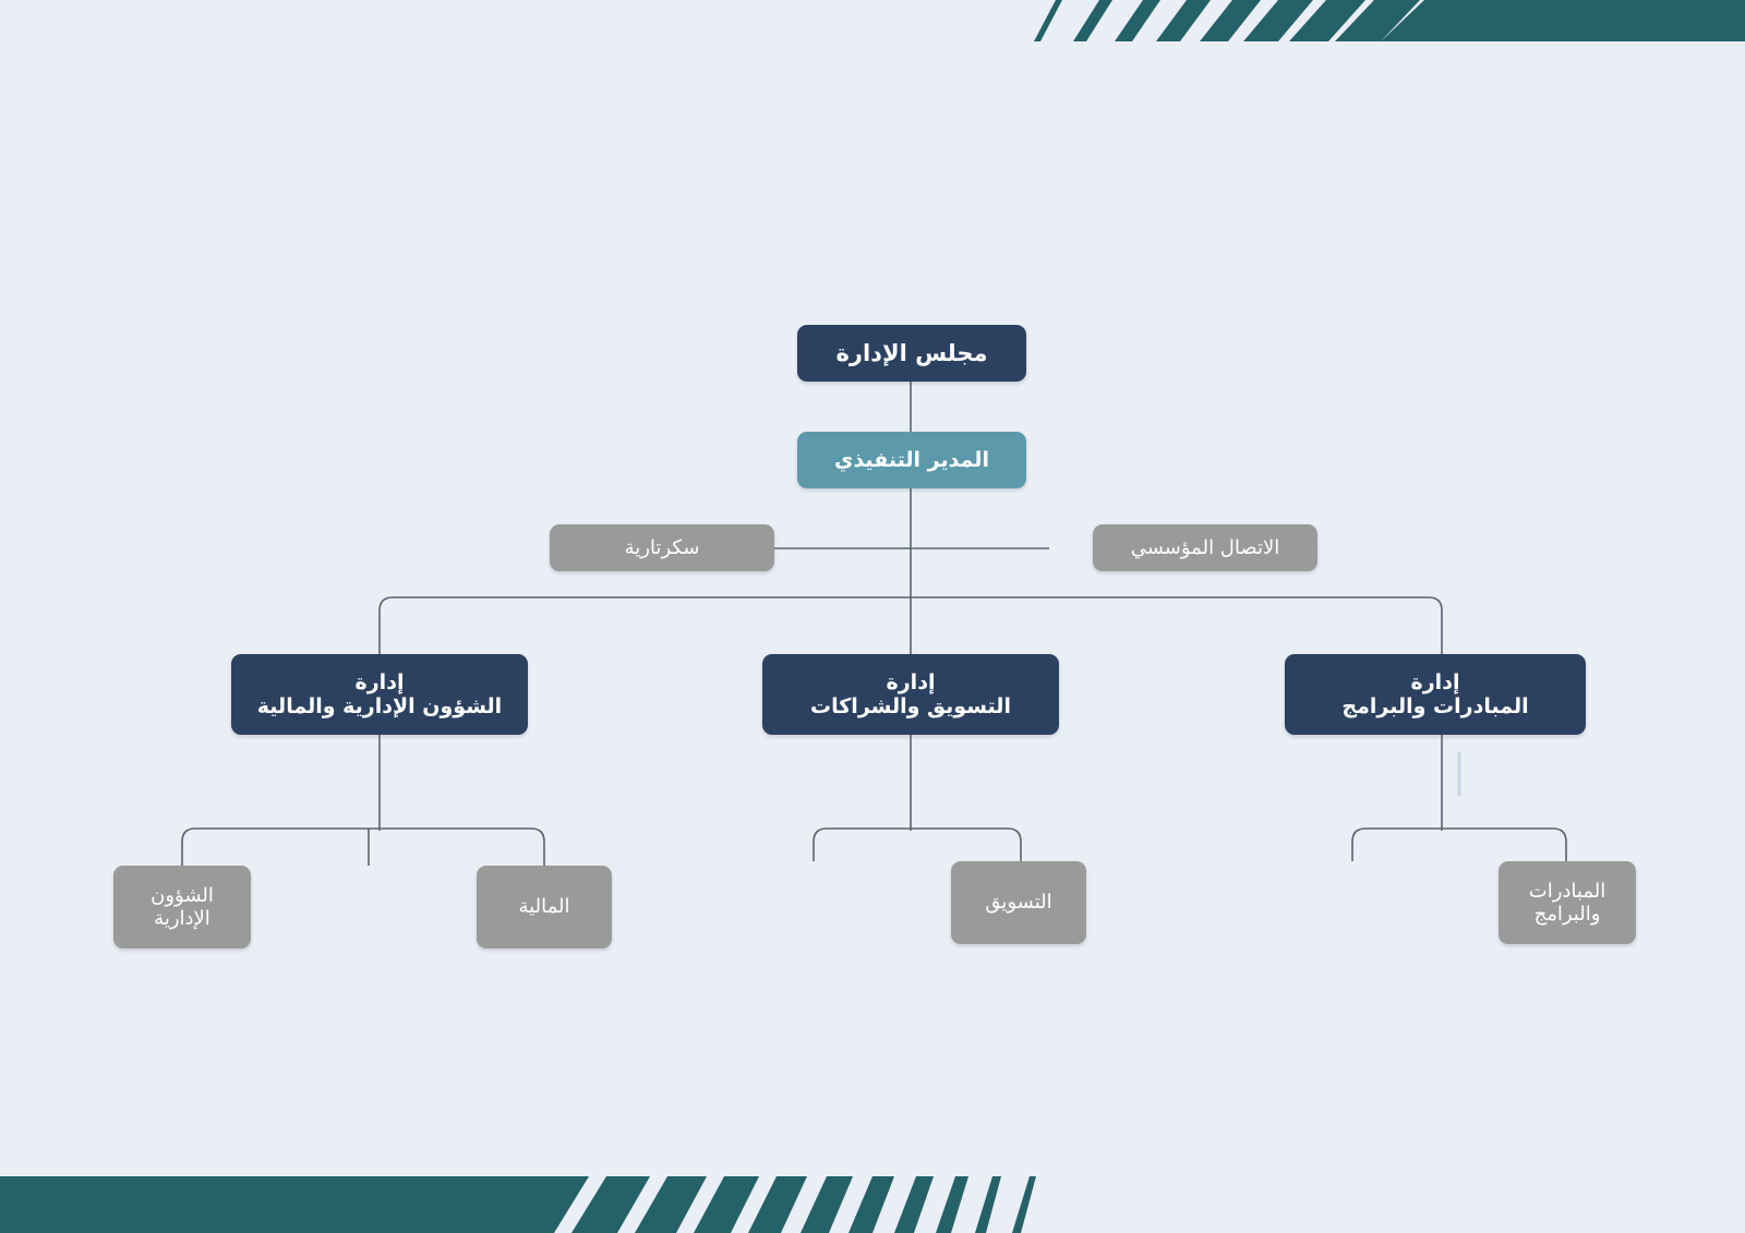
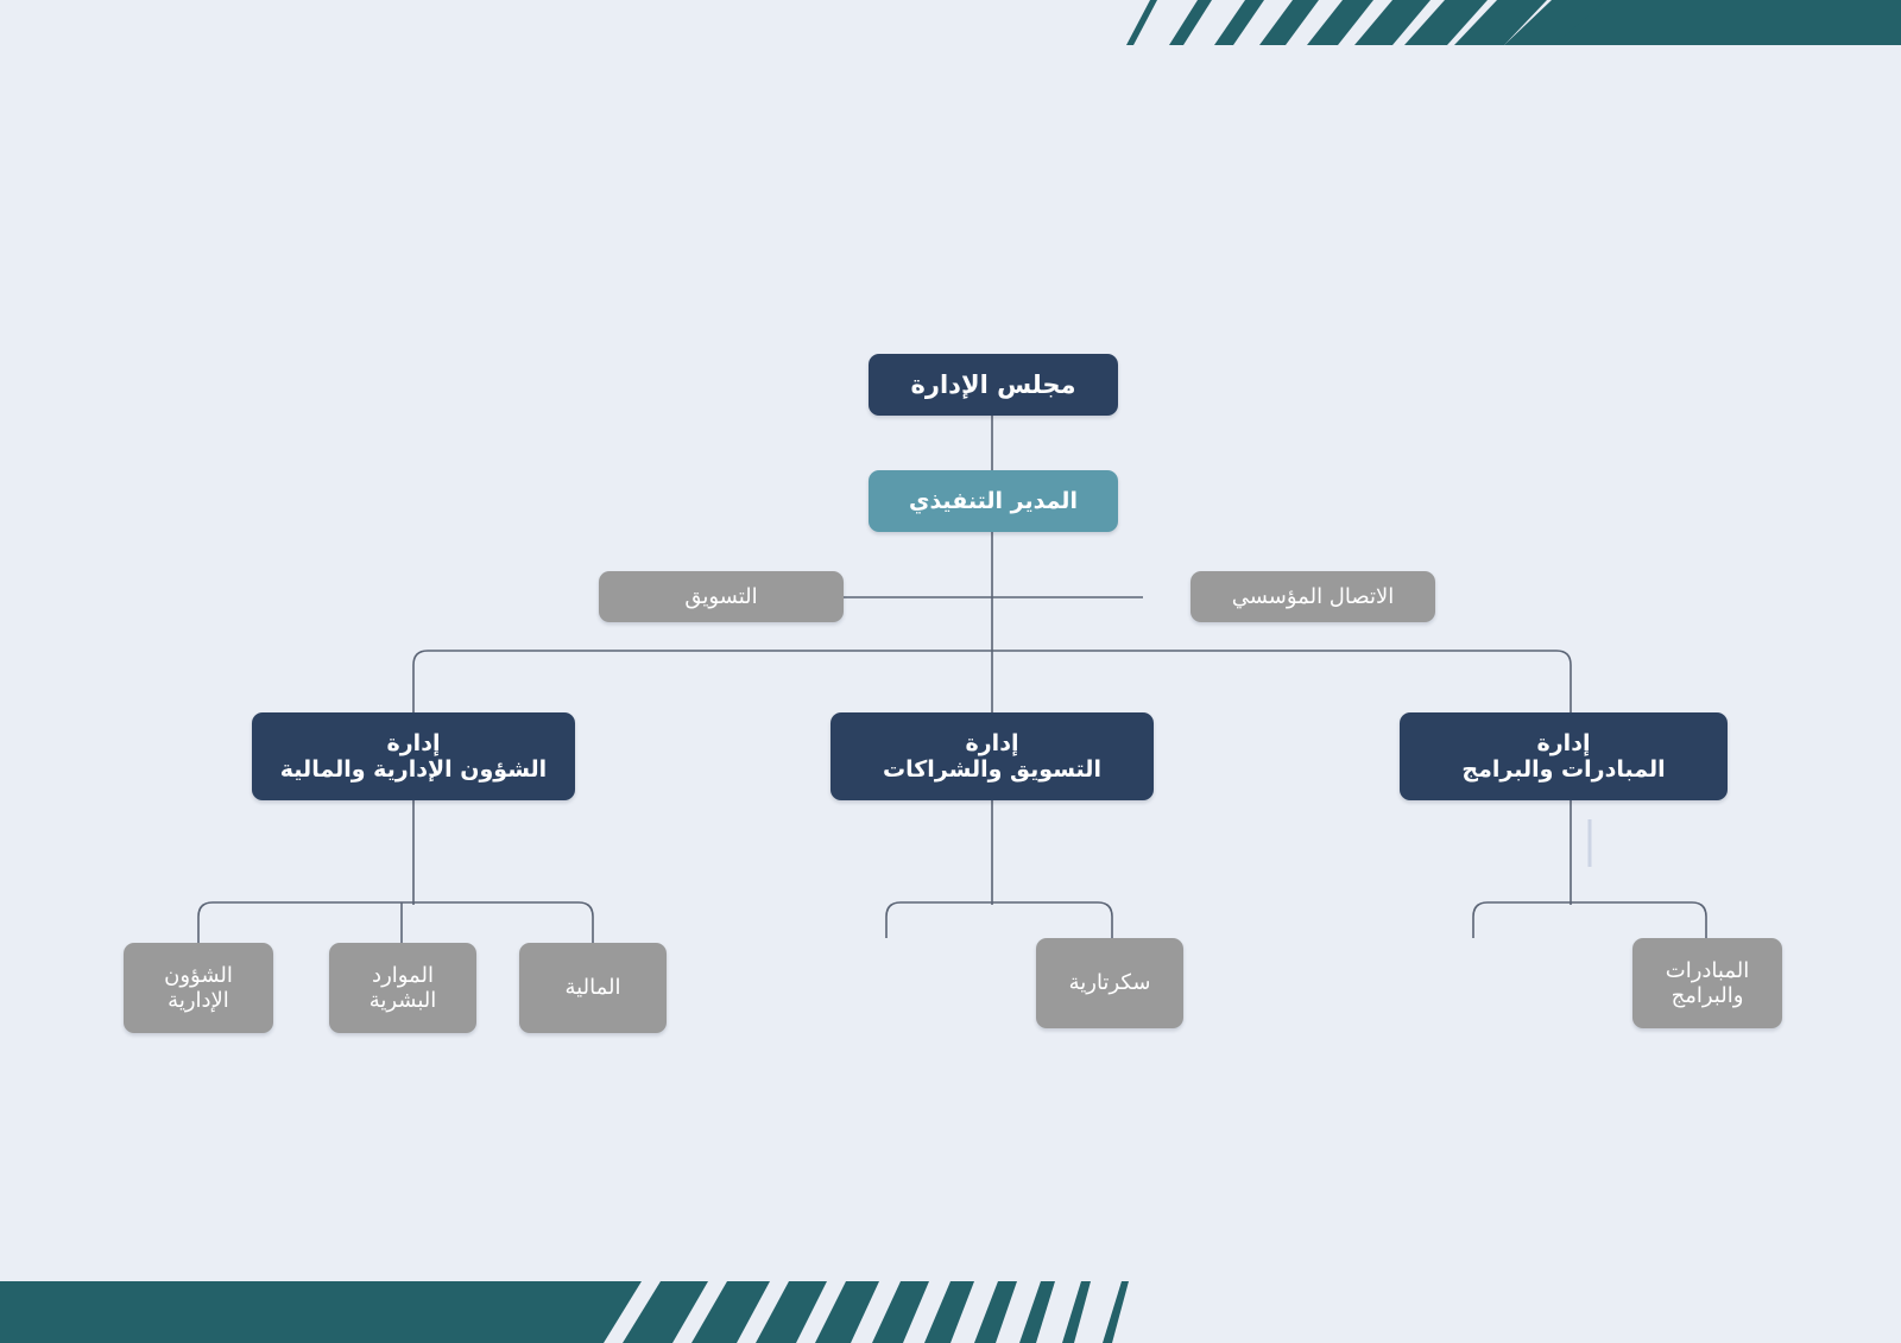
  مجلس الإدارة
  المدير التنفيذي
- سكرتارية
+ التسويق
  الاتصال المؤسسي
  إدارة
  الشؤون الإدارية والمالية
  إدارة
  التسويق والشراكات
  إدارة
  المبادرات والبرامج
  الشؤون
  الإدارية
+ الموارد
+ البشرية
  المالية
- التسويق
+ سكرتارية
  المبادرات
  والبرامج
